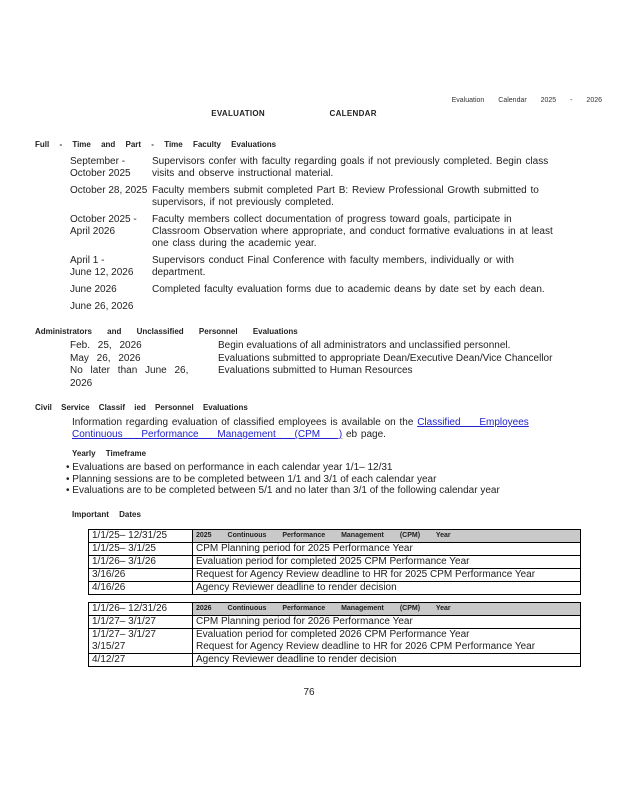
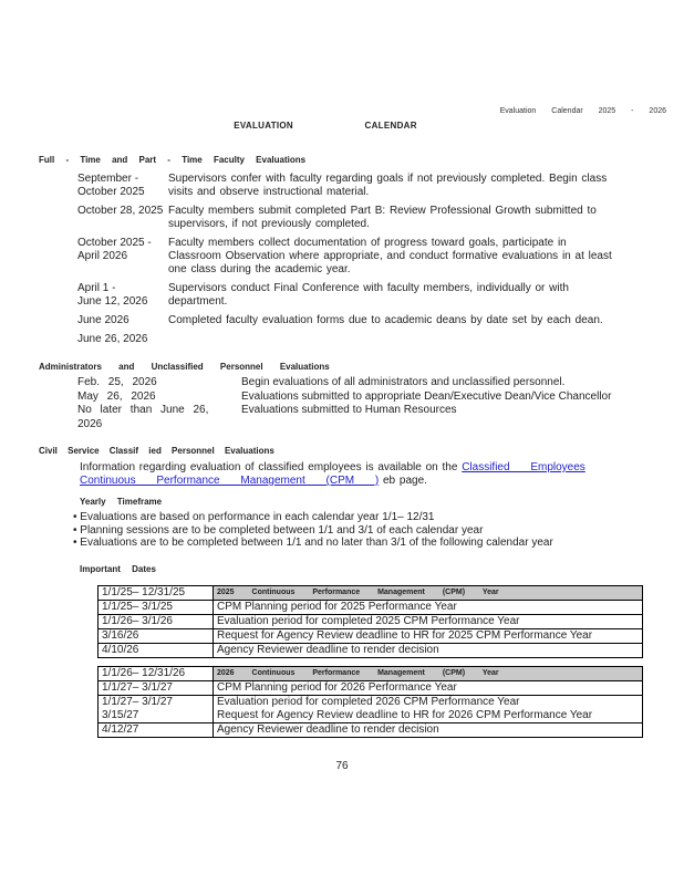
  EVALUATION CALENDAR
  Full - Time and Part - Time Faculty Evaluations
  September -
  October 2025
  Supervisors confer with faculty regarding goals if not previously completed. Begin class visits and observe instructional material.
  October 28, 2025
  Faculty members submit completed Part B: Review Professional Growth submitted to supervisors, if not previously completed.
  October 2025 -
  April 2026
  Faculty members collect documentation of progress toward goals, participate in Classroom Observation where appropriate, and conduct formative evaluations in at least one class during the academic year.
  April 1 -
  June 12, 2026
  Supervisors conduct Final Conference with faculty members, individually or with department.
  June 2026
  Completed faculty evaluation forms due to academic deans by date set by each dean.
  June 26, 2026
  Administrators and Unclassified Personnel Evaluations
  Feb. 25, 2026
  Begin evaluations of all administrators and unclassified personnel.
  May 26, 2026
  Evaluations submitted to appropriate Dean/Executive Dean/Vice Chancellor
  No later than June 26, 2026
  Evaluations submitted to Human Resources
  Civil Service Classif ied Personnel Evaluations
  Information regarding evaluation of classified employees is available on the Classified Employees
  Continuous Performance Management (CPM ) eb page.
  Yearly Timeframe
  Evaluations are based on performance in each calendar year 1/1– 12/31
  Planning sessions are to be completed between 1/1 and 3/1 of each calendar year
- Evaluations are to be completed between 5/1 and no later than 3/1 of the following calendar year
+ Evaluations are to be completed between 1/1 and no later than 3/1 of the following calendar year
  Important Dates
  1/1/25– 3/1/25	CPM Planning period for 2025 Performance Year
  1/1/26– 3/1/26	Evaluation period for completed 2025 CPM Performance Year
  3/16/26	Request for Agency Review deadline to HR for 2025 CPM Performance Year
- 4/16/26	Agency Reviewer deadline to render decision
+ 4/10/26	Agency Reviewer deadline to render decision
  1/1/27– 3/1/27	CPM Planning period for 2026 Performance Year
  1/1/27– 3/1/27	Evaluation period for completed 2026 CPM Performance Year
  3/15/27	Request for Agency Review deadline to HR for 2026 CPM Performance Year
  4/12/27	Agency Reviewer deadline to render decision
  76
